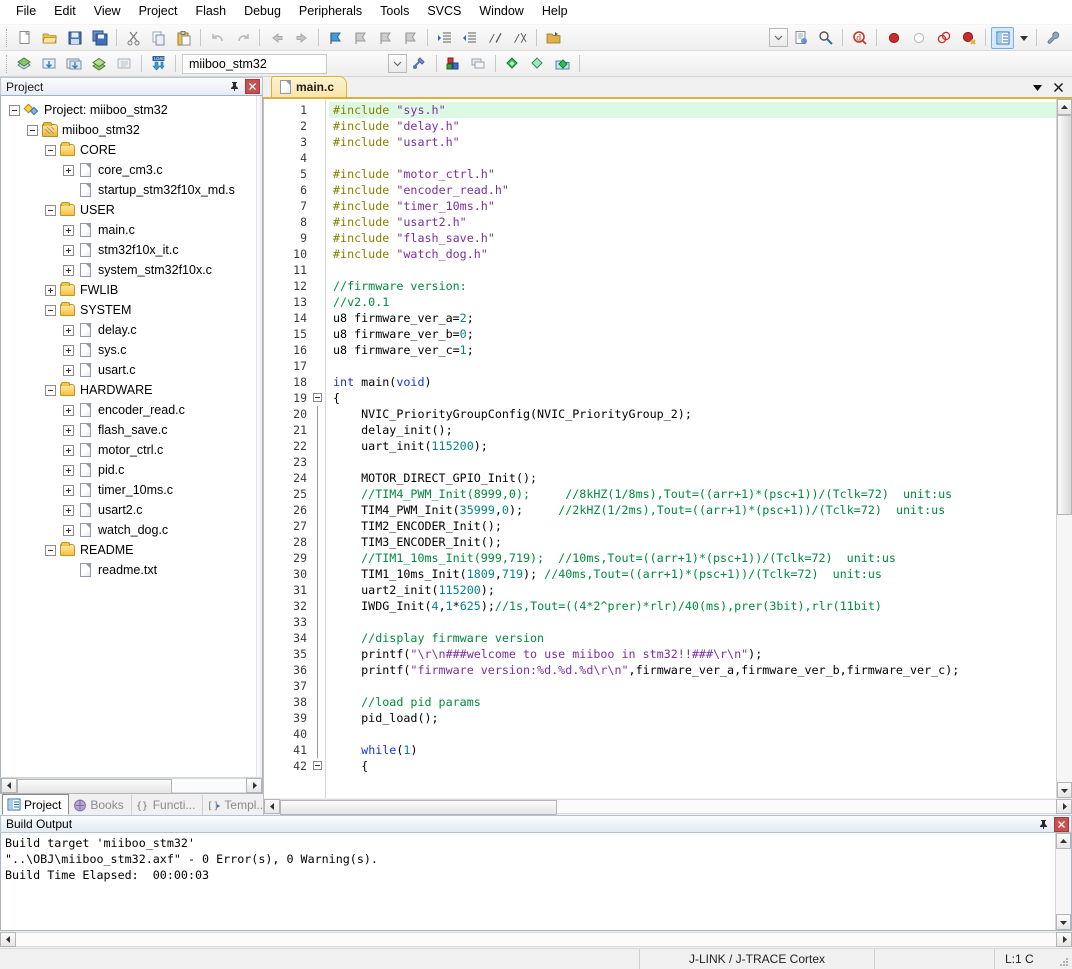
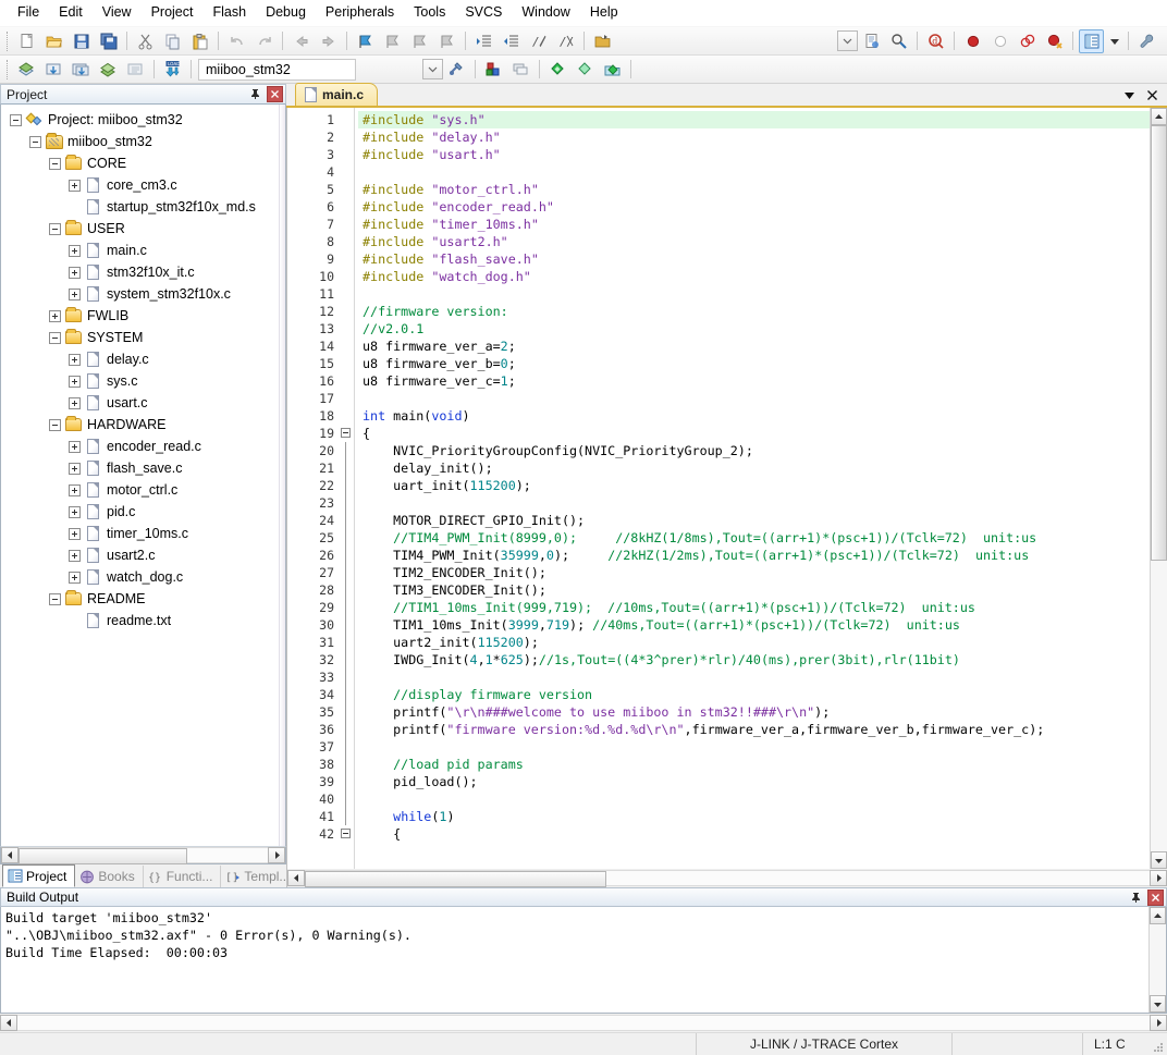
  File
  Edit
  View
  Project
  Flash
  Debug
  Peripherals
  Tools
  SVCS
  Window
  Help
  //
  d
  miiboo_stm32
  Project
  Project: miiboo_stm32
  miiboo_stm32
  CORE
  core_cm3.c
  startup_stm32f10x_md.s
  USER
  main.c
  stm32f10x_it.c
  system_stm32f10x.c
  FWLIB
  SYSTEM
  delay.c
  sys.c
  usart.c
  HARDWARE
  encoder_read.c
  flash_save.c
  motor_ctrl.c
  pid.c
  timer_10ms.c
  usart2.c
  watch_dog.c
  README
  readme.txt
  Project
  Books
  {}
  Functi...
  []
  Templ..
  main.c
  1
  2
  3
  4
  5
  6
  7
  8
  9
  10
  11
  12
  13
  14
  15
  16
  17
  18
  19
  20
  21
  22
  23
  24
  25
  26
  27
  28
  29
  30
  31
  32
  33
  34
  35
  36
  37
  38
  39
  40
  41
  42
  #include "sys.h"
  #include "delay.h"
  #include "usart.h"
  #include "motor_ctrl.h"
  #include "encoder_read.h"
  #include "timer_10ms.h"
  #include "usart2.h"
  #include "flash_save.h"
  #include "watch_dog.h"
  //firmware version:
  //v2.0.1
  u8 firmware_ver_a=2;
  u8 firmware_ver_b=0;
  u8 firmware_ver_c=1;
  int main(void)
  {
  NVIC_PriorityGroupConfig(NVIC_PriorityGroup_2);
  delay_init();
  uart_init(115200);
  MOTOR_DIRECT_GPIO_Init();
  //TIM4_PWM_Init(8999,0); //8kHZ(1/8ms),Tout=((arr+1)*(psc+1))/(Tclk=72) unit:us
  TIM4_PWM_Init(35999,0); //2kHZ(1/2ms),Tout=((arr+1)*(psc+1))/(Tclk=72) unit:us
  TIM2_ENCODER_Init();
  TIM3_ENCODER_Init();
  //TIM1_10ms_Init(999,719); //10ms,Tout=((arr+1)*(psc+1))/(Tclk=72) unit:us
- TIM1_10ms_Init(1809,719); //40ms,Tout=((arr+1)*(psc+1))/(Tclk=72) unit:us
+ TIM1_10ms_Init(3999,719); //40ms,Tout=((arr+1)*(psc+1))/(Tclk=72) unit:us
  uart2_init(115200);
- IWDG_Init(4,1*625);//1s,Tout=((4*2^prer)*rlr)/40(ms),prer(3bit),rlr(11bit)
+ IWDG_Init(4,1*625);//1s,Tout=((4*3^prer)*rlr)/40(ms),prer(3bit),rlr(11bit)
  //display firmware version
  printf("\r\n###welcome to use miiboo in stm32!!###\r\n");
  printf("firmware version:%d.%d.%d\r\n",firmware_ver_a,firmware_ver_b,firmware_ver_c);
  //load pid params
  pid_load();
  while(1)
  {
  Build Output
  Build target 'miiboo_stm32'
  "..\OBJ\miiboo_stm32.axf" - 0 Error(s), 0 Warning(s).
  Build Time Elapsed: 00:00:03
  J-LINK / J-TRACE Cortex
  L:1 C
